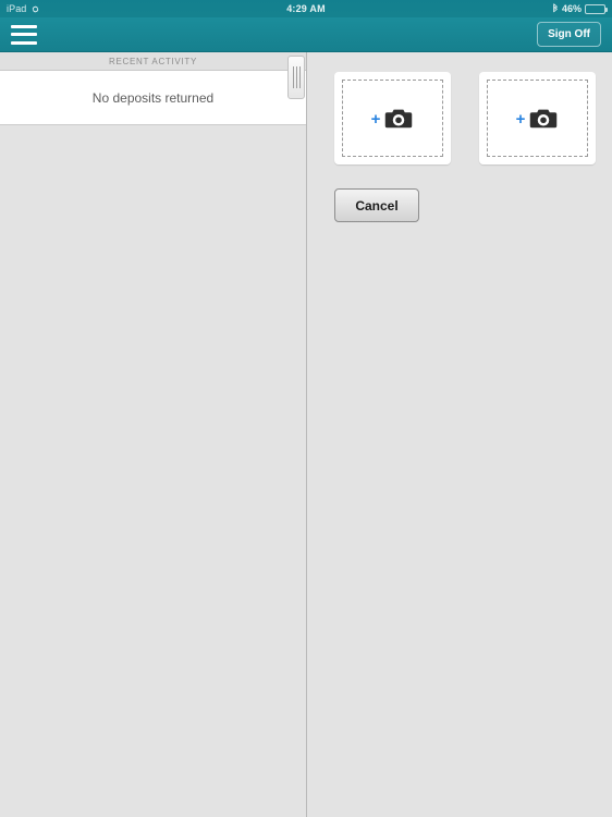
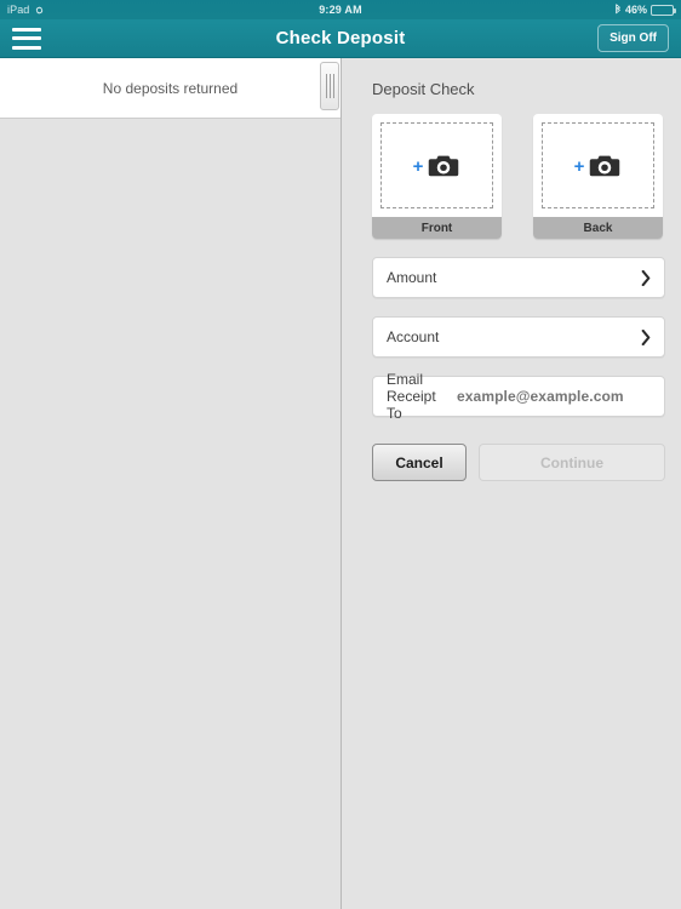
  iPad
- 4:29 AM
+ 9:29 AM
  46%
+ Check Deposit
  Sign Off
- RECENT ACTIVITY
  No deposits returned
+ Deposit Check
  +
+ Front
  +
+ Back
+ Amount
+ Account
+ Email Receipt To
+ example@example.com
  Cancel
+ Continue
